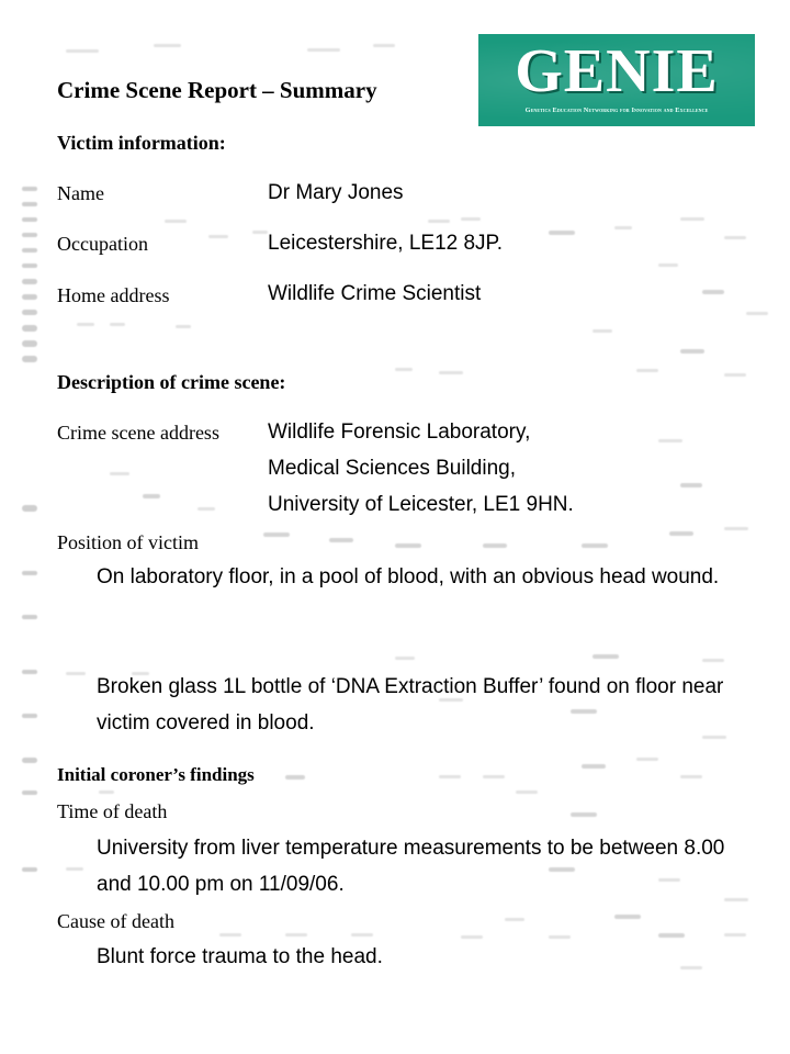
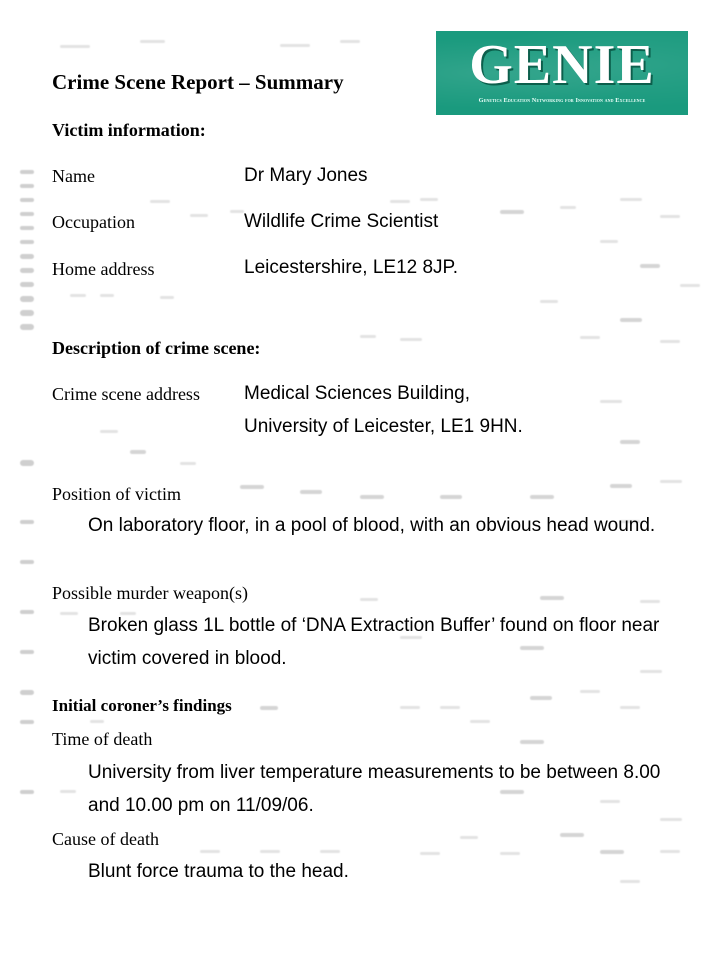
  GENIE
  Crime Scene Report – Summary
  Victim information:
  Name
  Dr Mary Jones
  Occupation
- Leicestershire, LE12 8JP.
+ Wildlife Crime Scientist
  Home address
- Wildlife Crime Scientist
+ Leicestershire, LE12 8JP.
  Description of crime scene:
  Crime scene address
- Wildlife Forensic Laboratory,
  Medical Sciences Building,
  University of Leicester, LE1 9HN.
  Position of victim
  On laboratory floor, in a pool of blood, with an obvious head wound.
+ Possible murder weapon(s)
  Broken glass 1L bottle of ‘DNA Extraction Buffer’ found on floor near victim covered in blood.
  Initial coroner’s findings
  Time of death
  University from liver temperature measurements to be between 8.00 and 10.00 pm on 11/09/06.
  Cause of death
  Blunt force trauma to the head.
